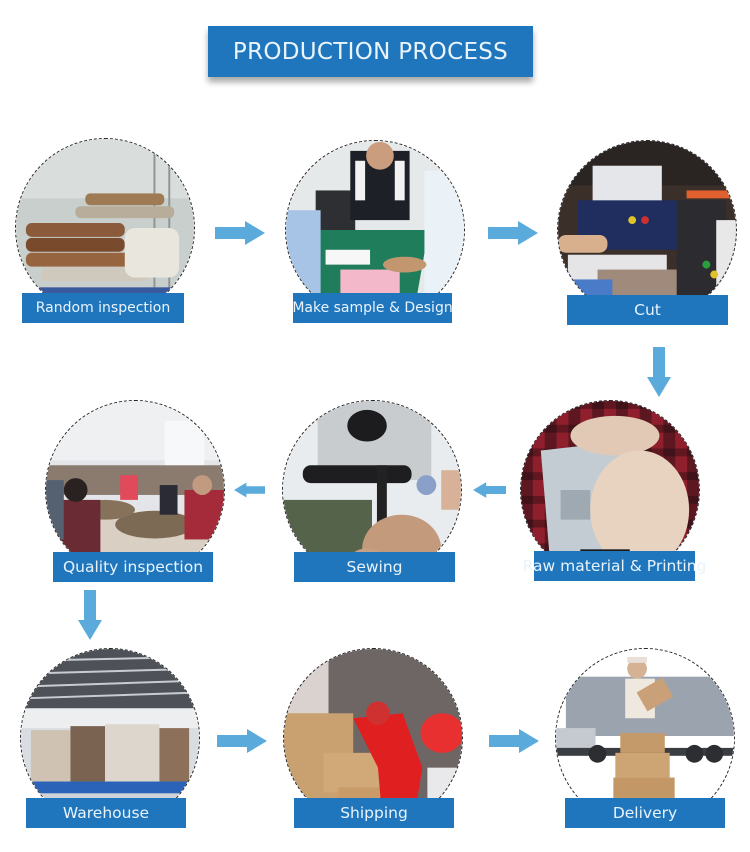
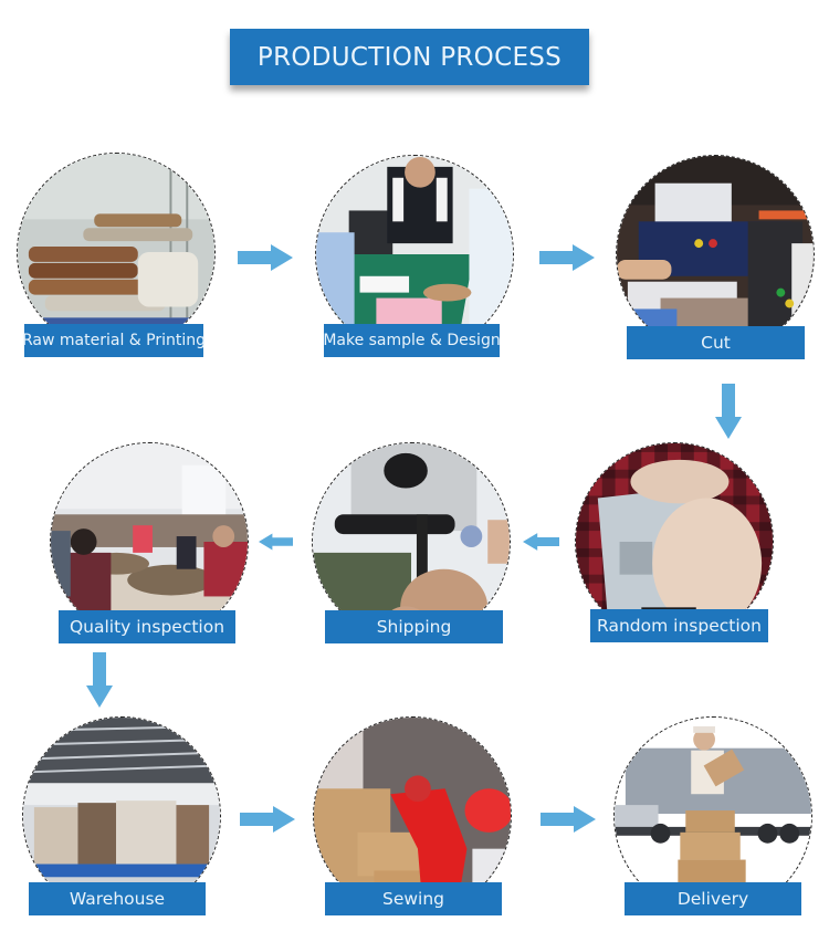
  PRODUCTION PROCESS
- Random inspection
+ Raw material & Printing
  Make sample & Design
  Cut
  Quality inspection
- Sewing
+ Shipping
- Raw material & Printing
+ Random inspection
  Warehouse
- Shipping
+ Sewing
  Delivery
